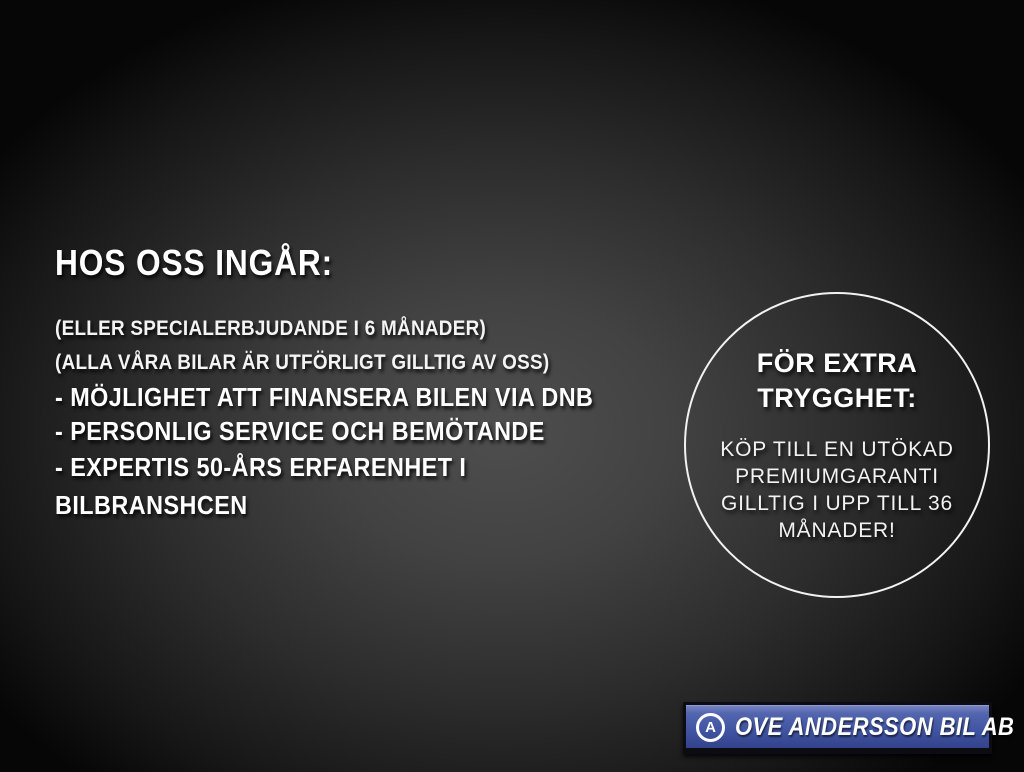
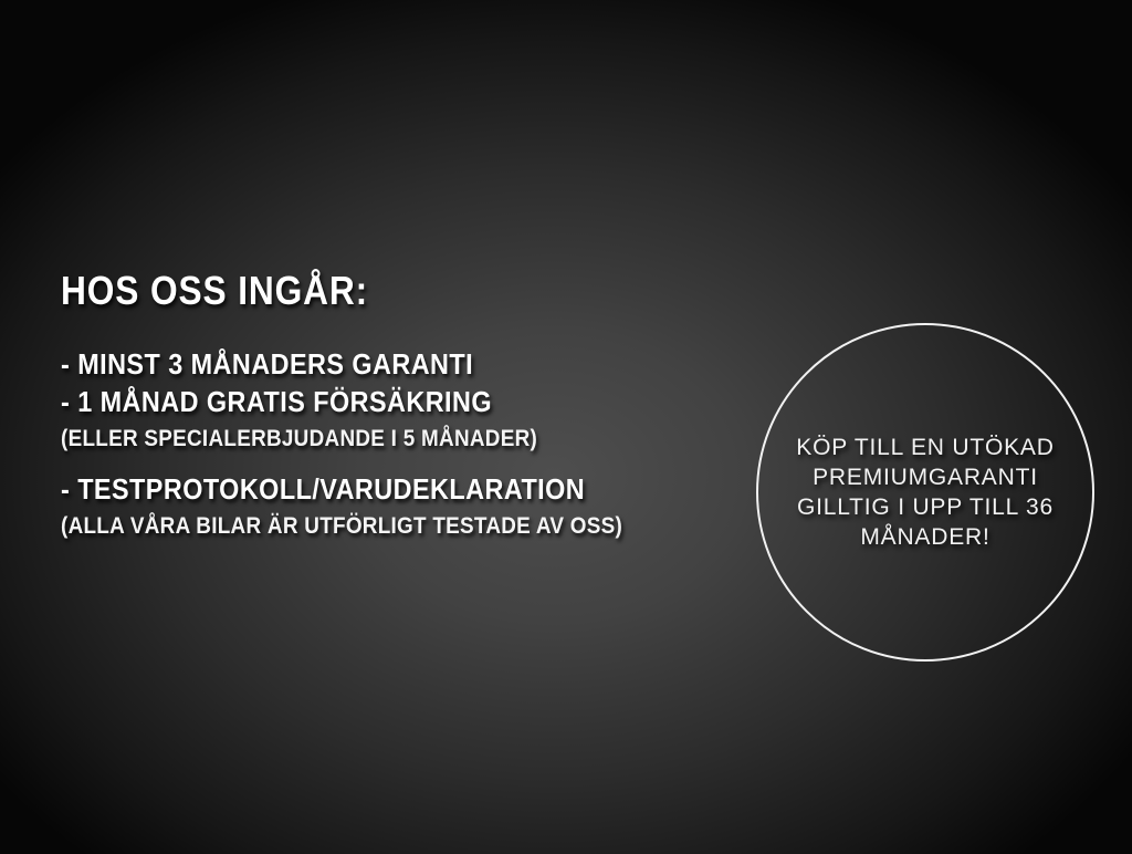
  HOS OSS INGÅR:
+ - MINST 3 MÅNADERS GARANTI
+ - 1 MÅNAD GRATIS FÖRSÄKRING
- (ELLER SPECIALERBJUDANDE I 6 MÅNADER)
+ (ELLER SPECIALERBJUDANDE I 5 MÅNADER)
+ - TESTPROTOKOLL/VARUDEKLARATION
- (ALLA VÅRA BILAR ÄR UTFÖRLIGT GILLTIG AV OSS)
+ (ALLA VÅRA BILAR ÄR UTFÖRLIGT TESTADE AV OSS)
- - MÖJLIGHET ATT FINANSERA BILEN VIA DNB
- - PERSONLIG SERVICE OCH BEMÖTANDE
- - EXPERTIS 50-ÅRS ERFARENHET I
- BILBRANSHCEN
- FÖR EXTRA
- TRYGGHET:
  KÖP TILL EN UTÖKAD
  PREMIUMGARANTI
  GILLTIG I UPP TILL 36
  MÅNADER!
- A
- OVE ANDERSSON BIL AB
